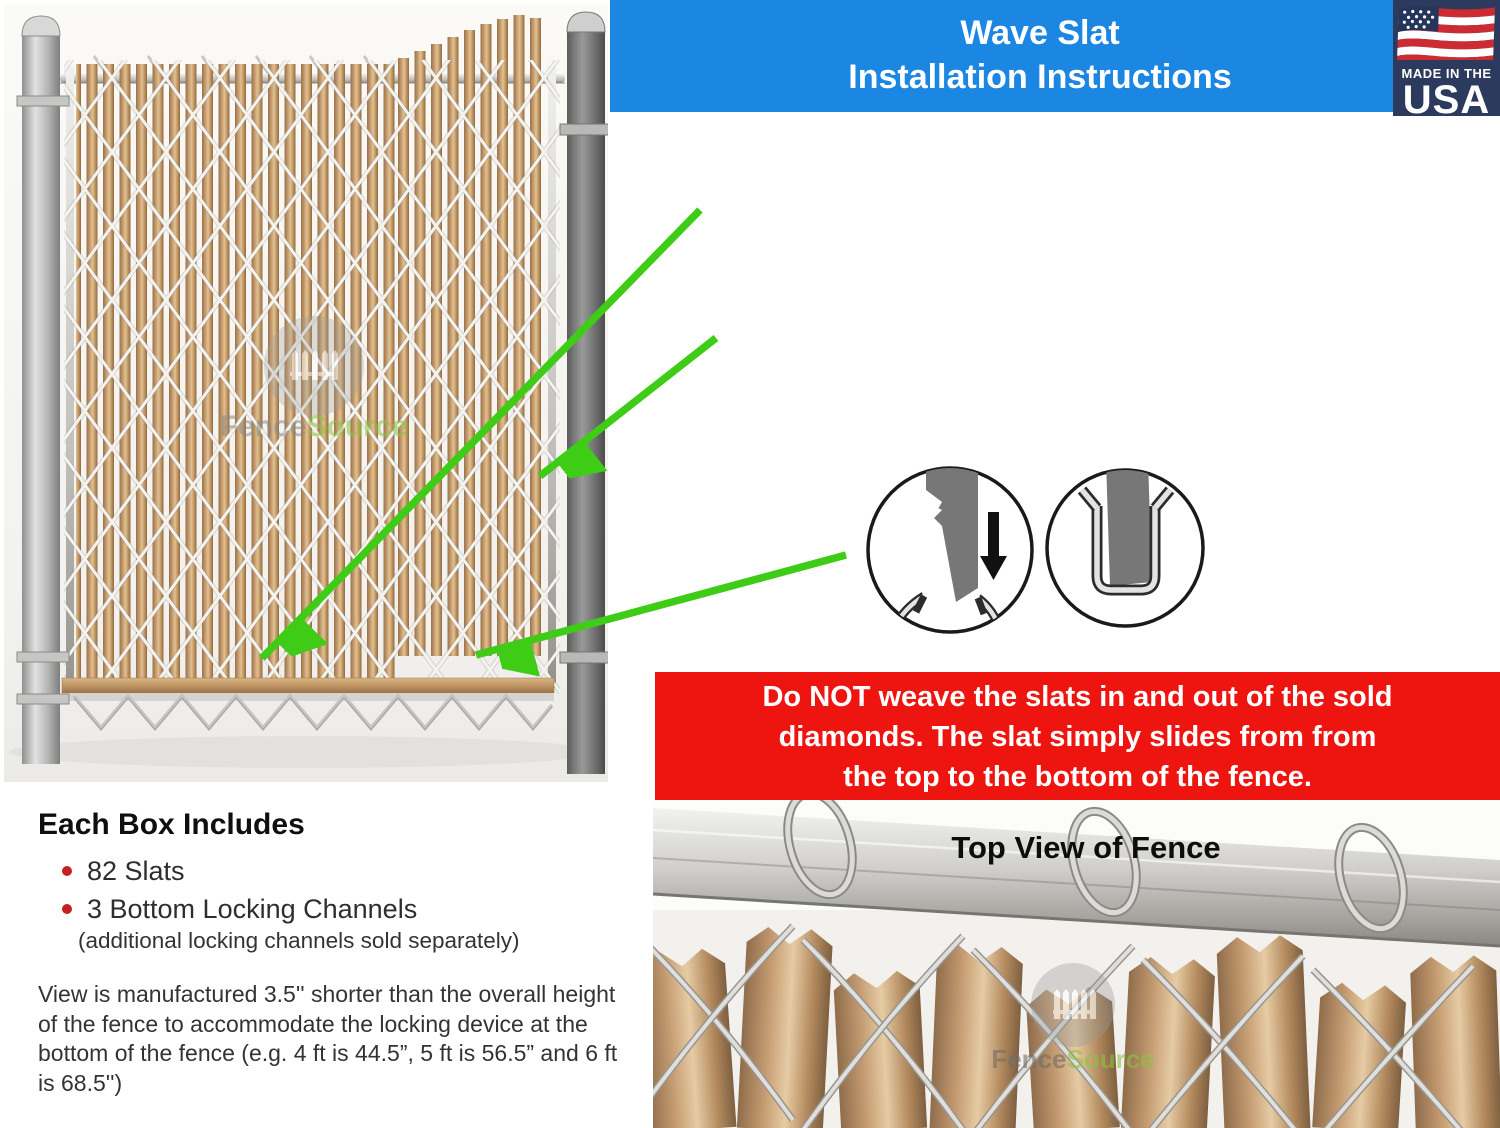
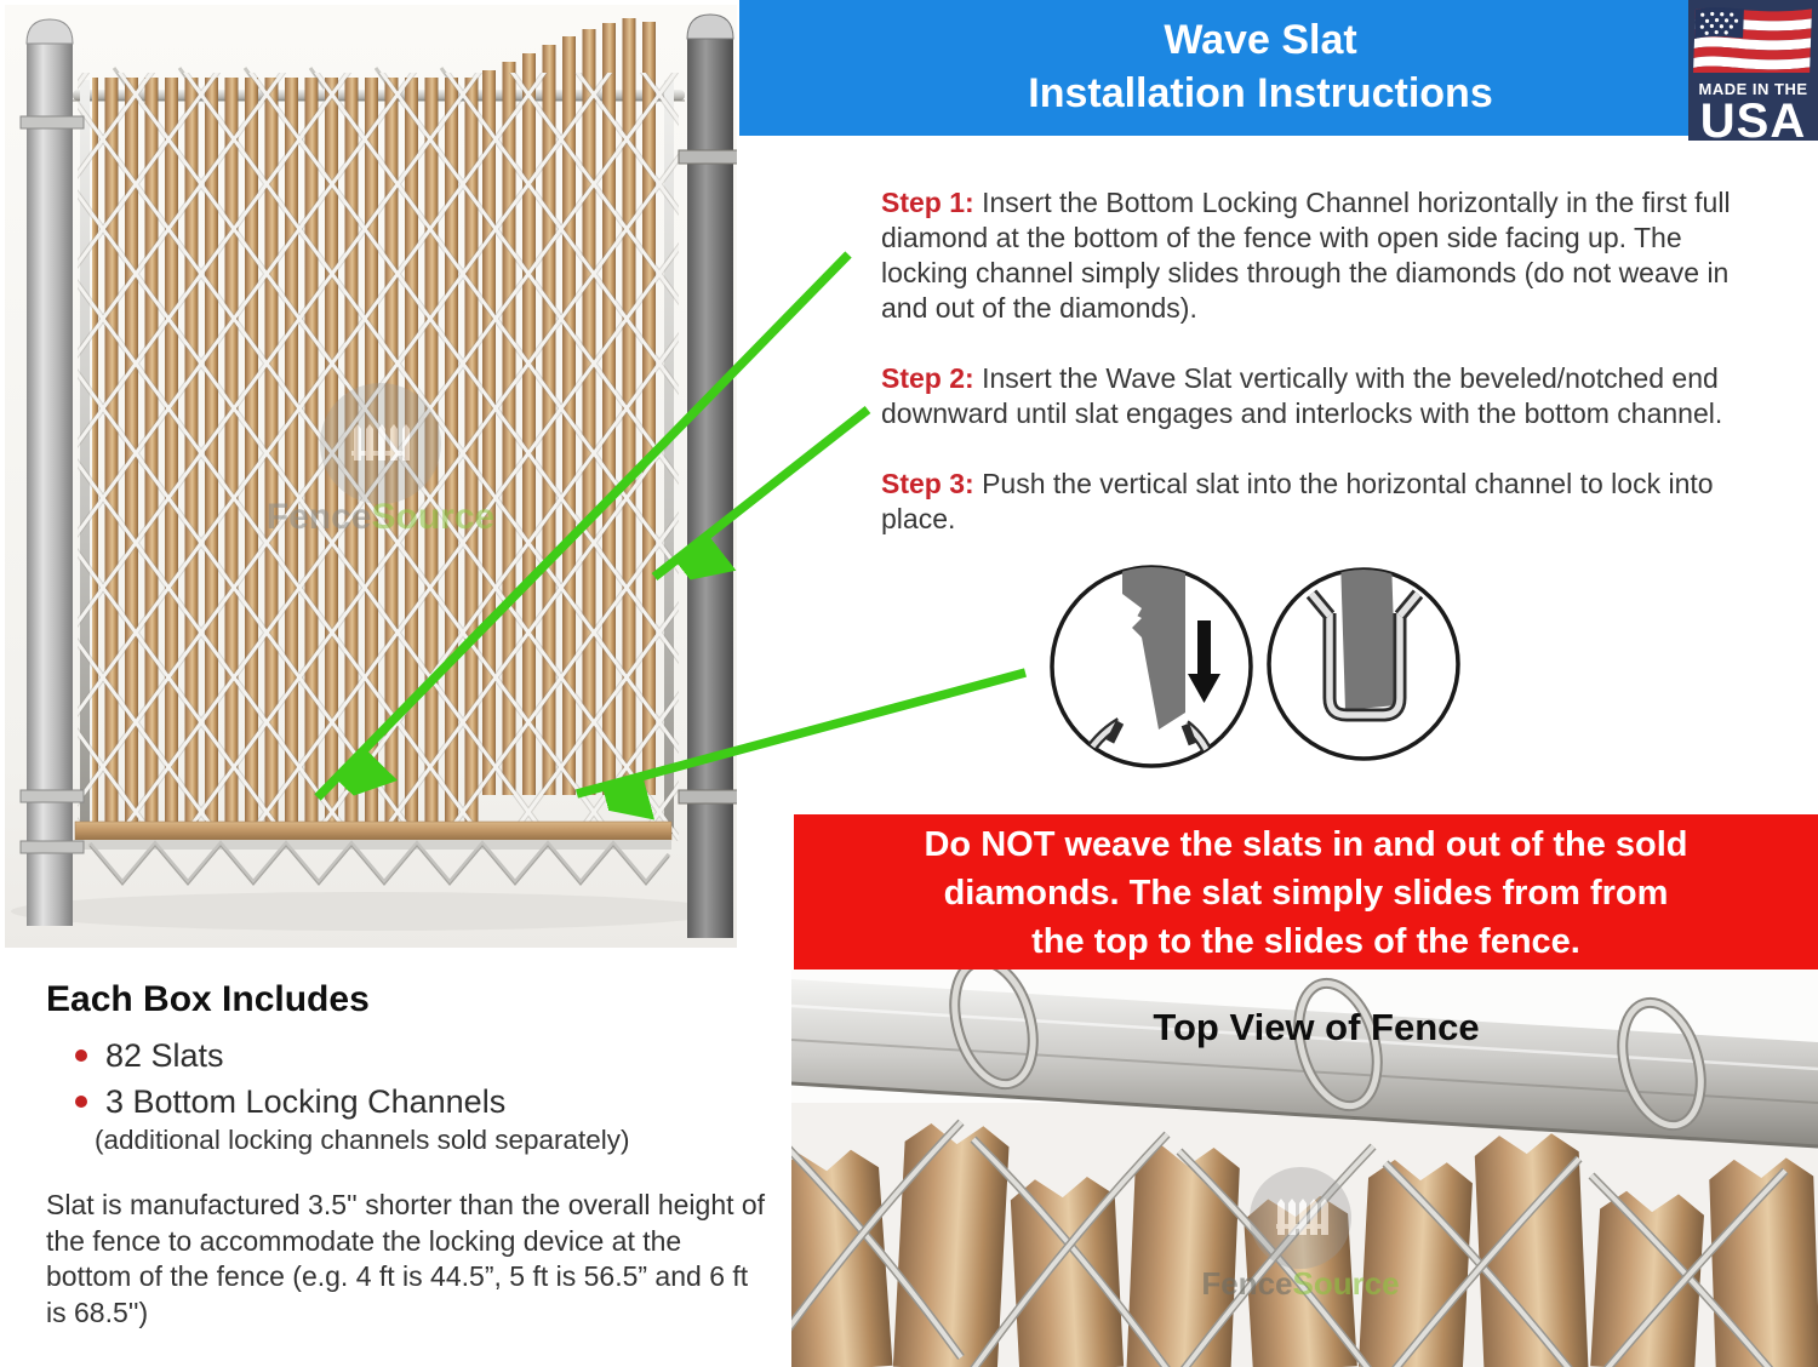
  FenceSource
  Wave Slat
  Installation Instructions
  MADE IN THE
  USA
+ Step 1: Insert the Bottom Locking Channel horizontally in the first full diamond at the bottom of the fence with open side facing up. The locking channel simply slides through the diamonds (do not weave in and out of the diamonds).
+ Step 2: Insert the Wave Slat vertically with the beveled/notched end downward until slat engages and interlocks with the bottom channel.
+ Step 3: Push the vertical slat into the horizontal channel to lock into place.
  Do NOT weave the slats in and out of the sold
  diamonds. The slat simply slides from from
- the top to the bottom of the fence.
+ the top to the slides of the fence.
  Top View of Fence
  FenceSource
  Each Box Includes
  82 Slats
  3 Bottom Locking Channels
  (additional locking channels sold separately)
- View is manufactured 3.5'' shorter than the overall height of the fence to accommodate the locking device at the bottom of the fence (e.g. 4 ft is 44.5”, 5 ft is 56.5” and 6 ft is 68.5'')
+ Slat is manufactured 3.5'' shorter than the overall height of the fence to accommodate the locking device at the bottom of the fence (e.g. 4 ft is 44.5”, 5 ft is 56.5” and 6 ft is 68.5'')
